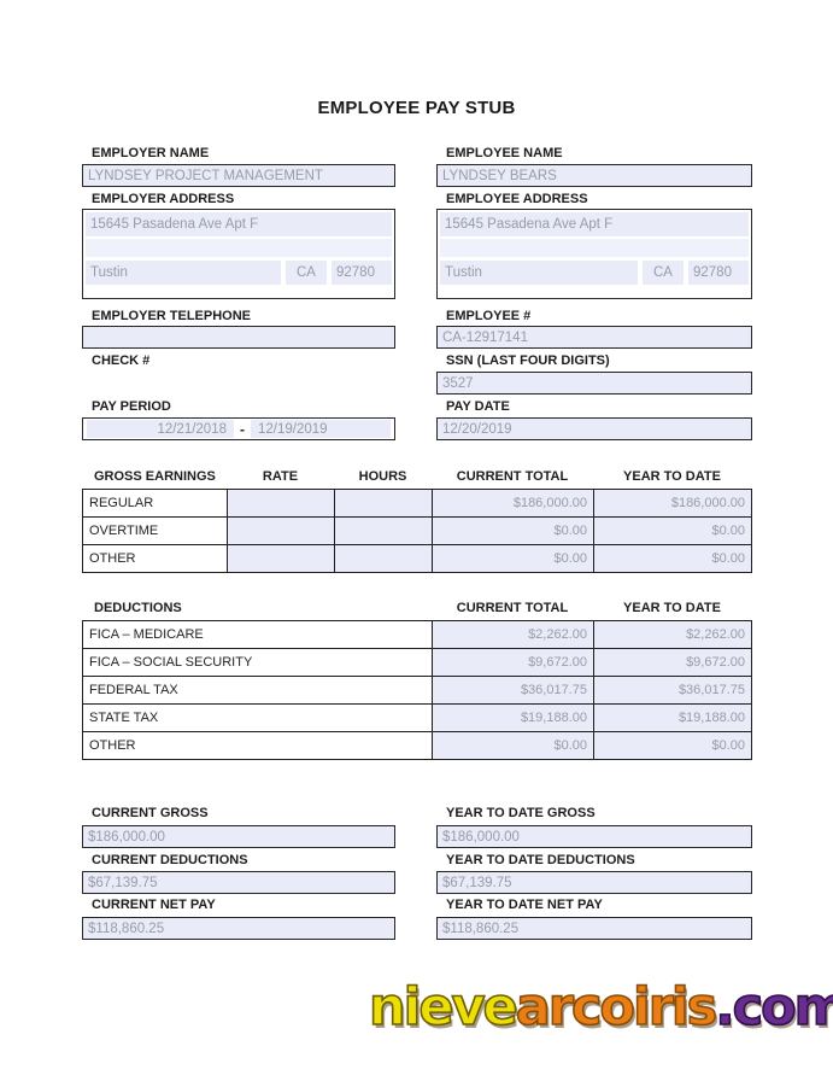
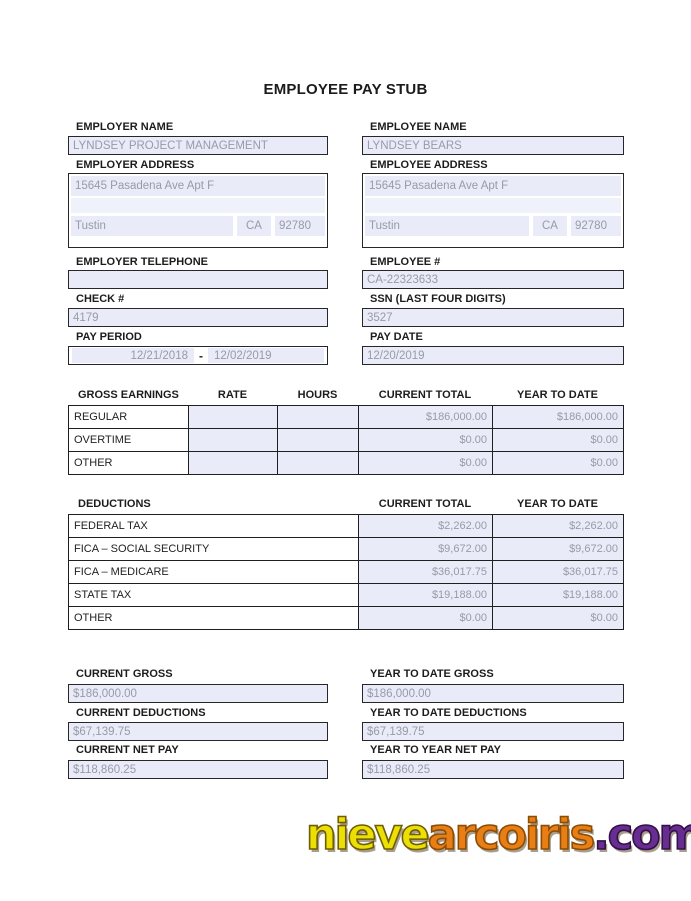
  EMPLOYEE PAY STUB
  EMPLOYER NAME
  LYNDSEY PROJECT MANAGEMENT
  EMPLOYEE NAME
  LYNDSEY BEARS
  EMPLOYER ADDRESS
  15645 Pasadena Ave Apt F
  Tustin
  CA
  92780
  EMPLOYEE ADDRESS
  15645 Pasadena Ave Apt F
  Tustin
  CA
  92780
  EMPLOYER TELEPHONE
  EMPLOYEE #
- CA-12917141
+ CA-22323633
  CHECK #
+ 4179
  SSN (LAST FOUR DIGITS)
  3527
  PAY PERIOD
  12/21/2018
  -
- 12/19/2019
+ 12/02/2019
  PAY DATE
  12/20/2019
  GROSS EARNINGS
  RATE
  HOURS
  CURRENT TOTAL
  YEAR TO DATE
  REGULAR			$186,000.00	$186,000.00
  OVERTIME			$0.00	$0.00
  OTHER			$0.00	$0.00
  DEDUCTIONS
  CURRENT TOTAL
  YEAR TO DATE
- FICA – MEDICARE	$2,262.00	$2,262.00
+ FEDERAL TAX	$2,262.00	$2,262.00
  FICA – SOCIAL SECURITY	$9,672.00	$9,672.00
- FEDERAL TAX	$36,017.75	$36,017.75
+ FICA – MEDICARE	$36,017.75	$36,017.75
  STATE TAX	$19,188.00	$19,188.00
  OTHER	$0.00	$0.00
  CURRENT GROSS
  $186,000.00
  YEAR TO DATE GROSS
  $186,000.00
  CURRENT DEDUCTIONS
  $67,139.75
  YEAR TO DATE DEDUCTIONS
  $67,139.75
  CURRENT NET PAY
  $118,860.25
- YEAR TO DATE NET PAY
+ YEAR TO YEAR NET PAY
  $118,860.25
  nievearcoiris.com
